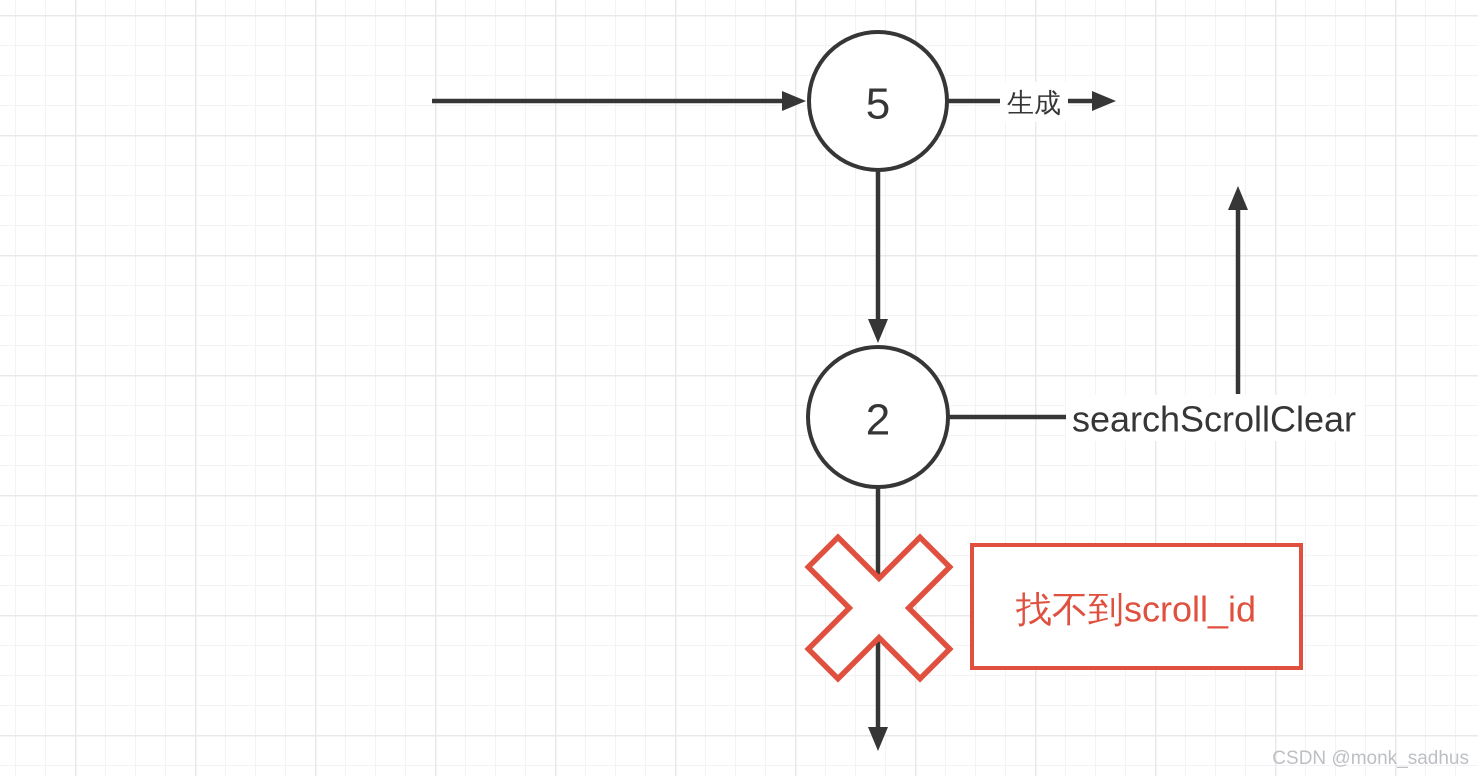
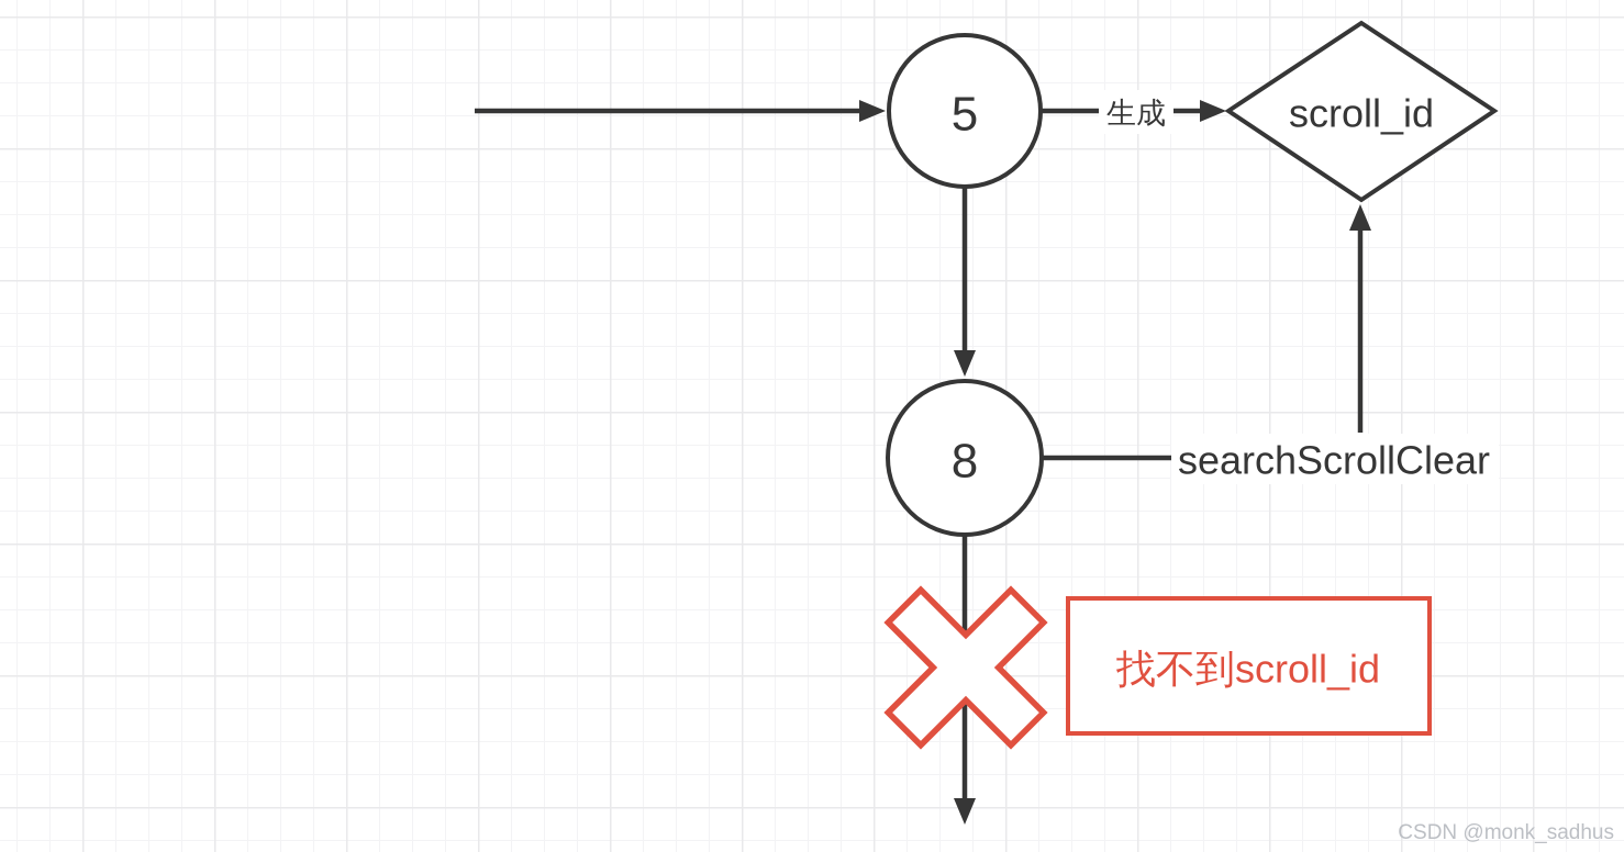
  生成
  searchScrollClear
  5
+ scroll_id
- 2
+ 8
  找不到scroll_id
  CSDN @monk_sadhus
